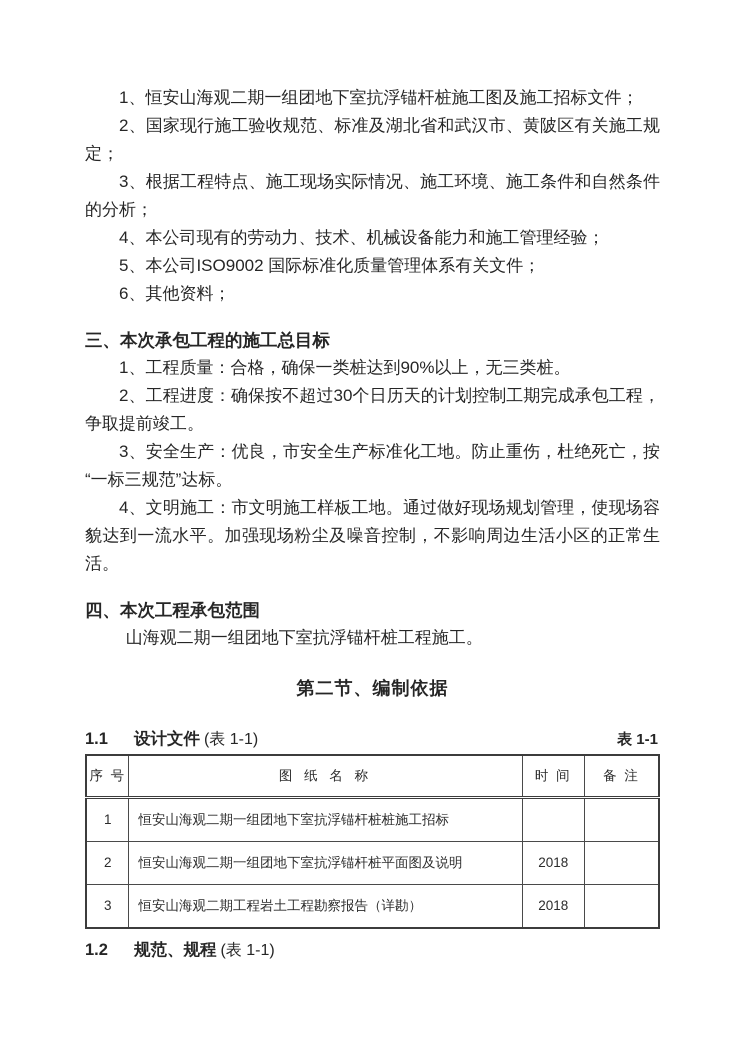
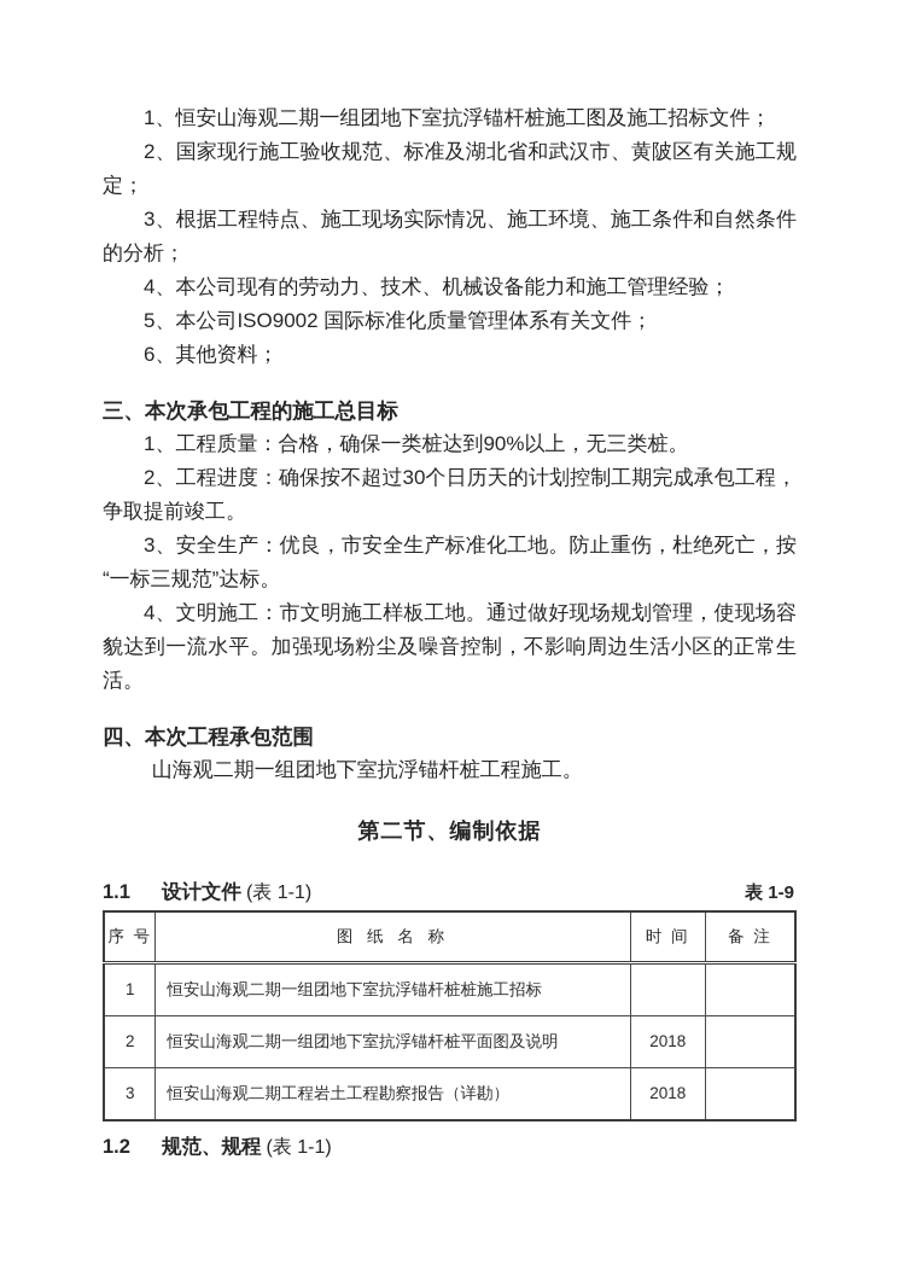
  1、恒安山海观二期一组团地下室抗浮锚杆桩施工图及施工招标文件；
  2、国家现行施工验收规范、标准及湖北省和武汉市、黄陂区有关施工规定；
  3、根据工程特点、施工现场实际情况、施工环境、施工条件和自然条件的分析；
  4、本公司现有的劳动力、技术、机械设备能力和施工管理经验；
  5、本公司ISO9002 国际标准化质量管理体系有关文件；
  6、其他资料；
  三、本次承包工程的施工总目标
  1、工程质量：合格，确保一类桩达到90%以上，无三类桩。
  2、工程进度：确保按不超过30个日历天的计划控制工期完成承包工程，争取提前竣工。
  3、安全生产：优良，市安全生产标准化工地。防止重伤，杜绝死亡，按“一标三规范”达标。
  4、文明施工：市文明施工样板工地。通过做好现场规划管理，使现场容貌达到一流水平。加强现场粉尘及噪音控制，不影响周边生活小区的正常生活。
  四、本次工程承包范围
  山海观二期一组团地下室抗浮锚杆桩工程施工。
  第二节、编制依据
  1.1 设计文件 (表 1-1)
- 表 1-1
+ 表 1-9
  序 号	图 纸 名 称	时 间	备 注
  1	恒安山海观二期一组团地下室抗浮锚杆桩桩施工招标
  2	恒安山海观二期一组团地下室抗浮锚杆桩平面图及说明	2018
  3	恒安山海观二期工程岩土工程勘察报告（详勘）	2018
  1.2 规范、规程 (表 1-1)
